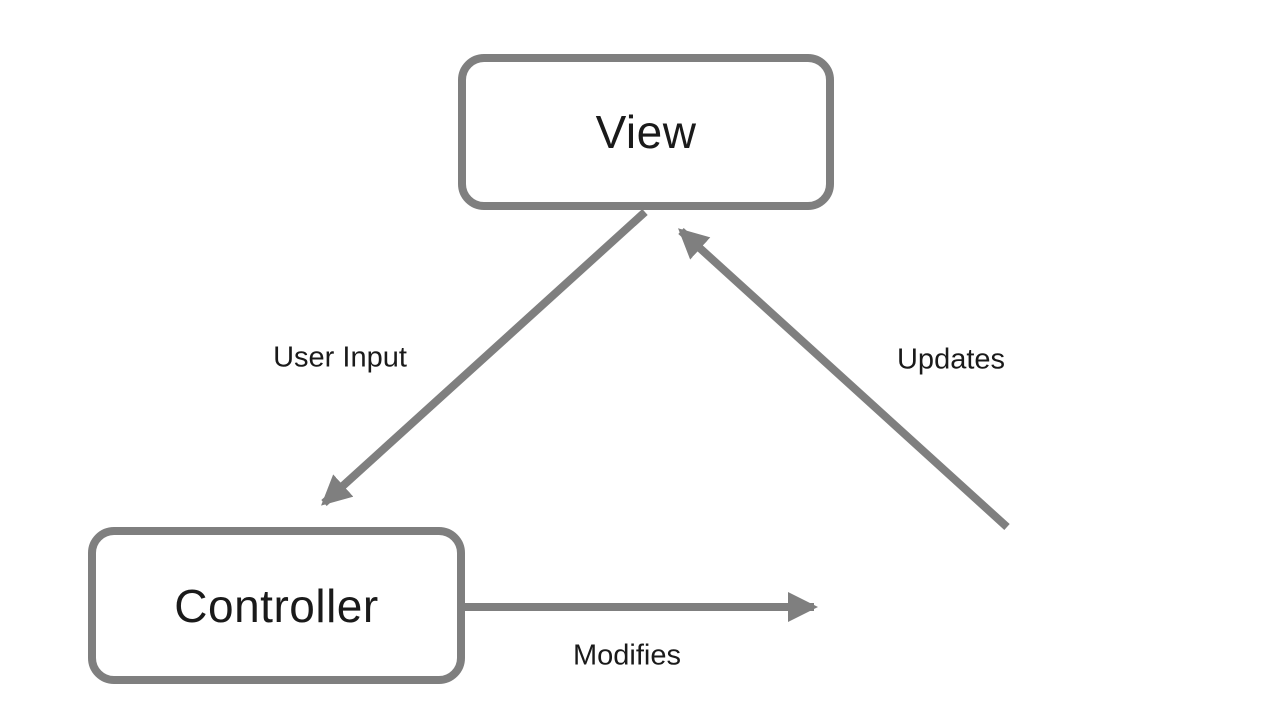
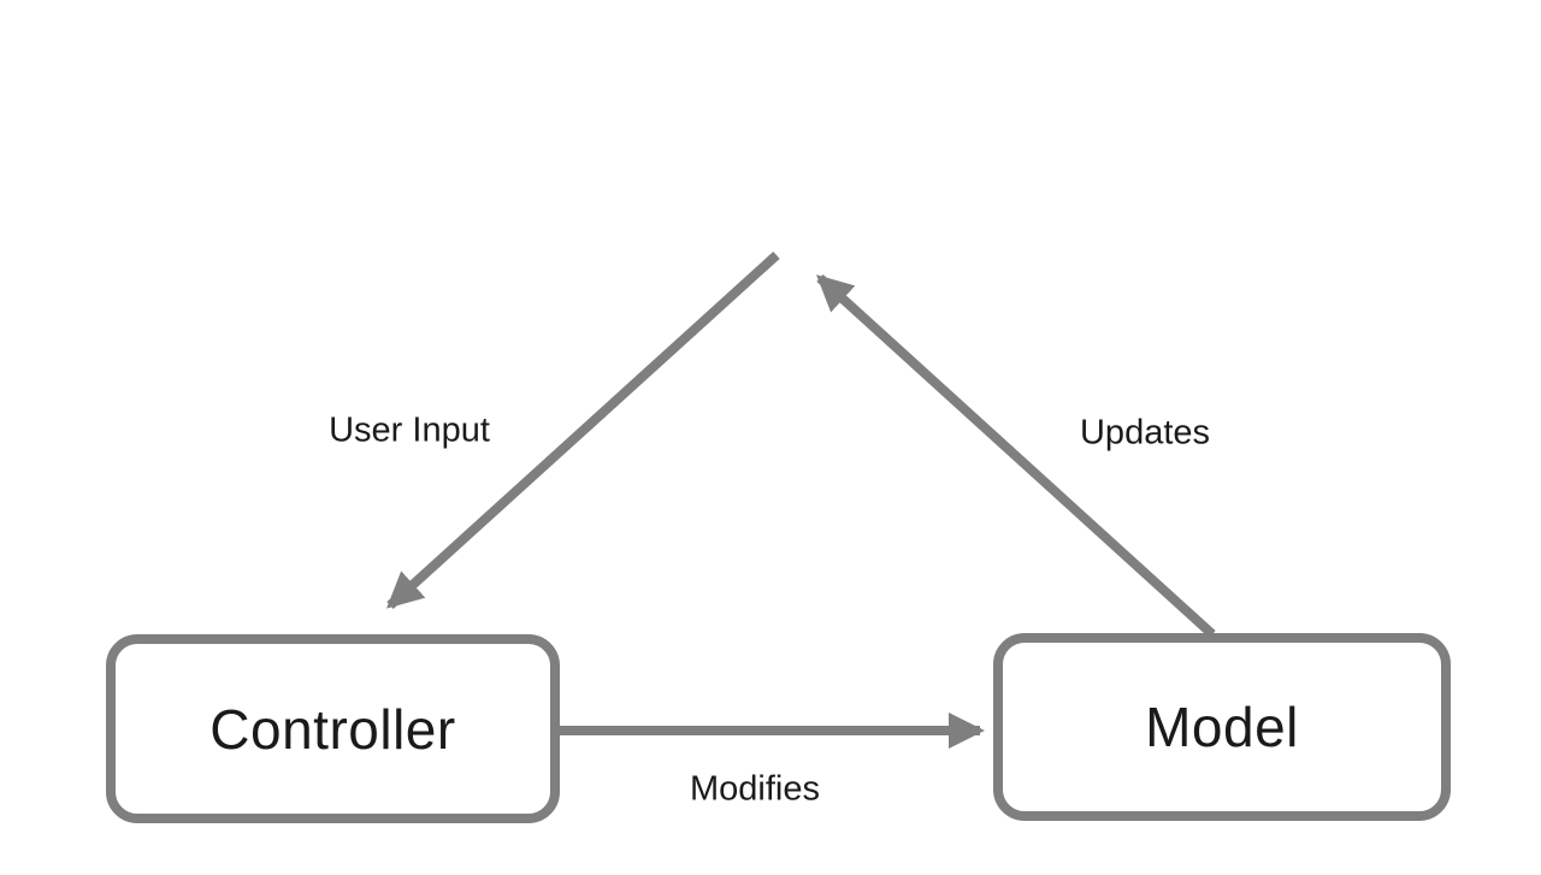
- View
  Controller
+ Model
  User Input
  Updates
  Modifies
